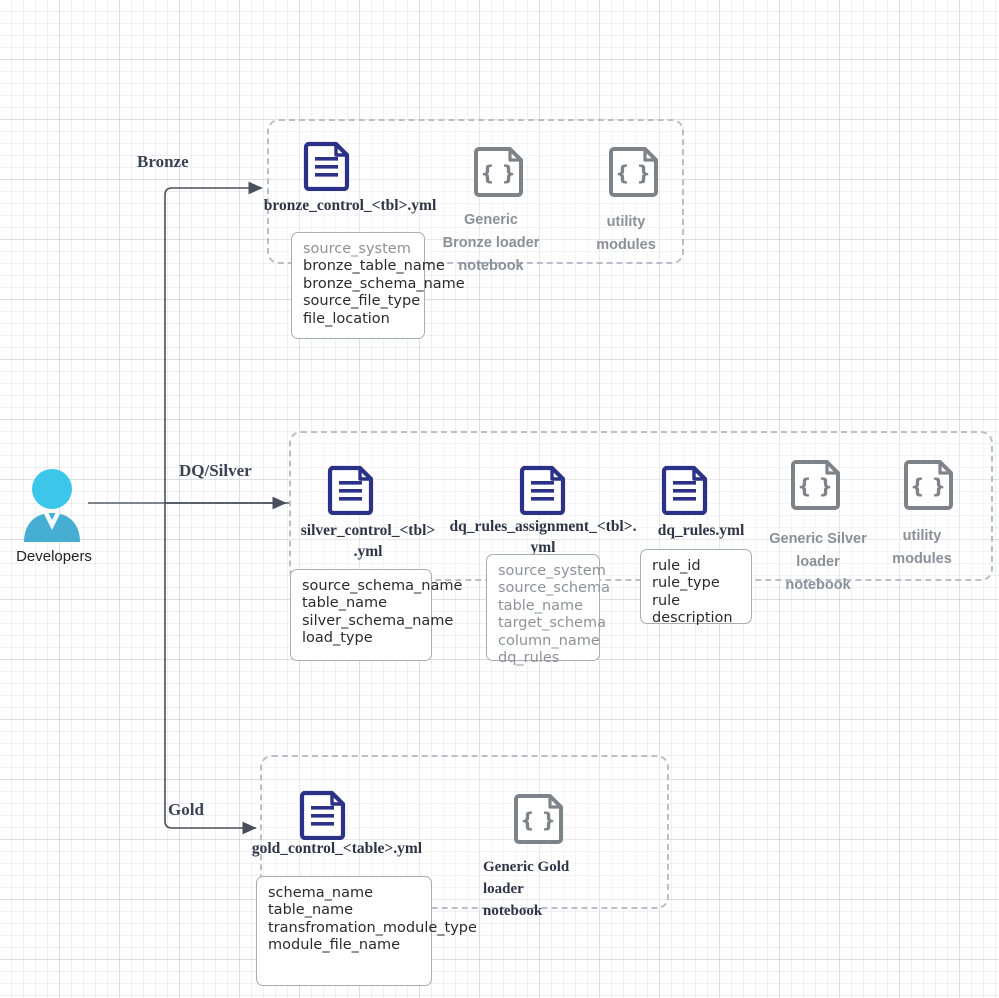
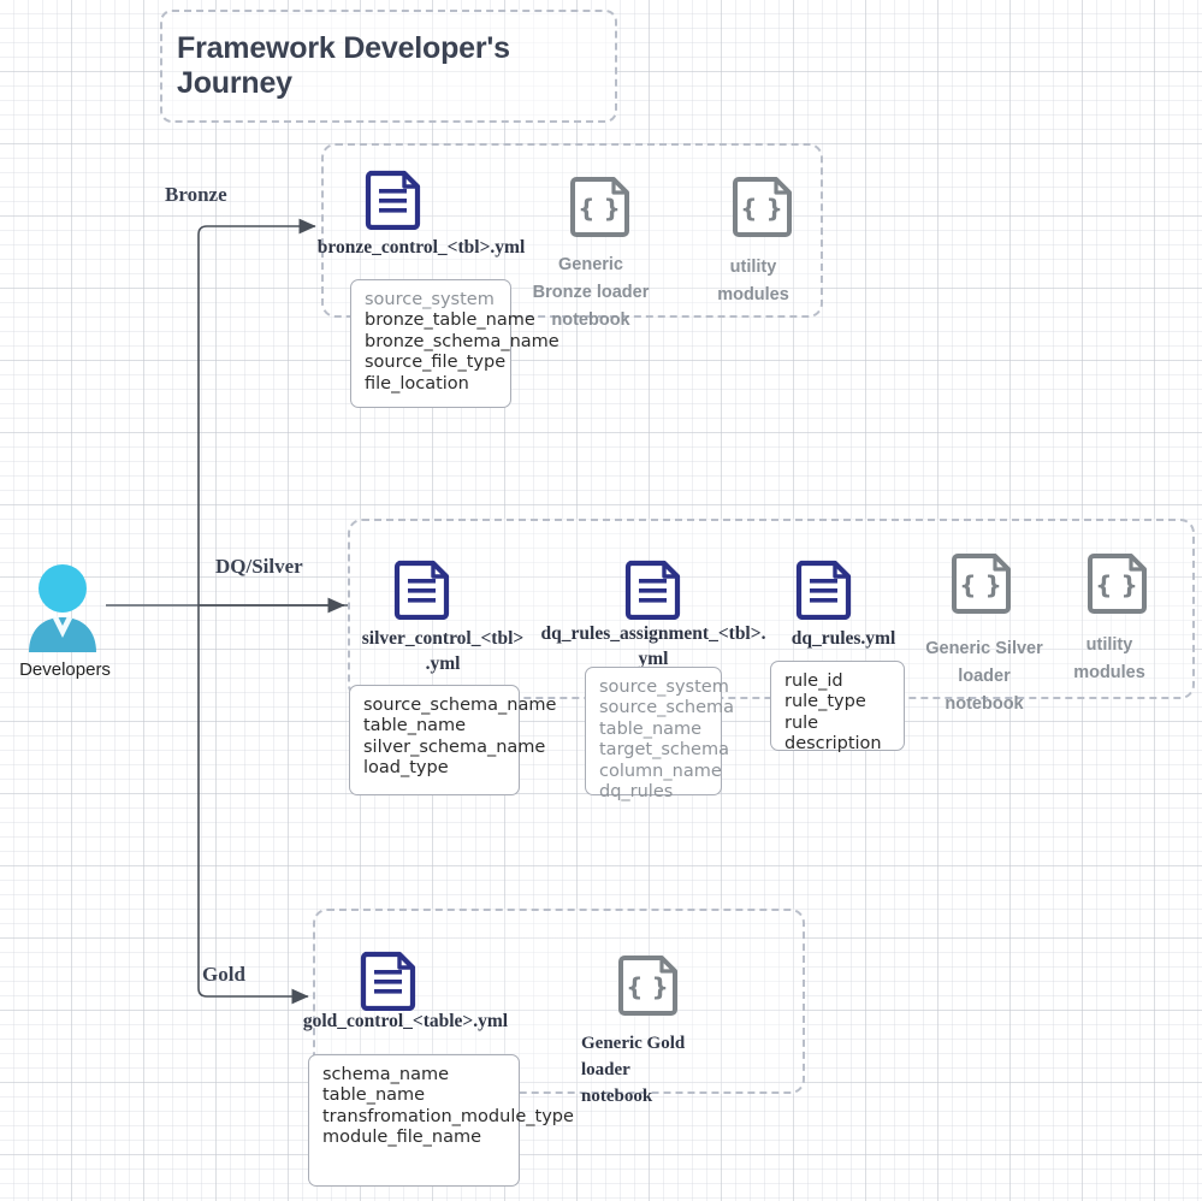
+ Framework Developer's Journey
  Developers
  Bronze
  DQ/Silver
  Gold
  bronze_control_<tbl>.yml
  source_system
  bronze_table_na
  bronze_schema_name
  source_file_type
  file_location
  { }
  Generic
  Bronze loader
  notebook
  { }
  utility
  modules
  silver_control_<tbl>
  .yml
  source_schema_name
  table_name
  silver_schema_name
  load_type
  dq_rules_assignment_<tbl>.
  yml
  source_system
  source_schema
  table_name
  target_schema
  column_name
  dq_rules
  dq_rules.yml
  rule_id
  rule_type
  rule
  description
  { }
  Generic Silver
  loader
  notebook
  { }
  utility
  modules
  gold_control_<table>.yml
  schema_name
  table_name
  transfromation_module_type
  module_file_name
  { }
  Generic Gold
  loader
  notebook
